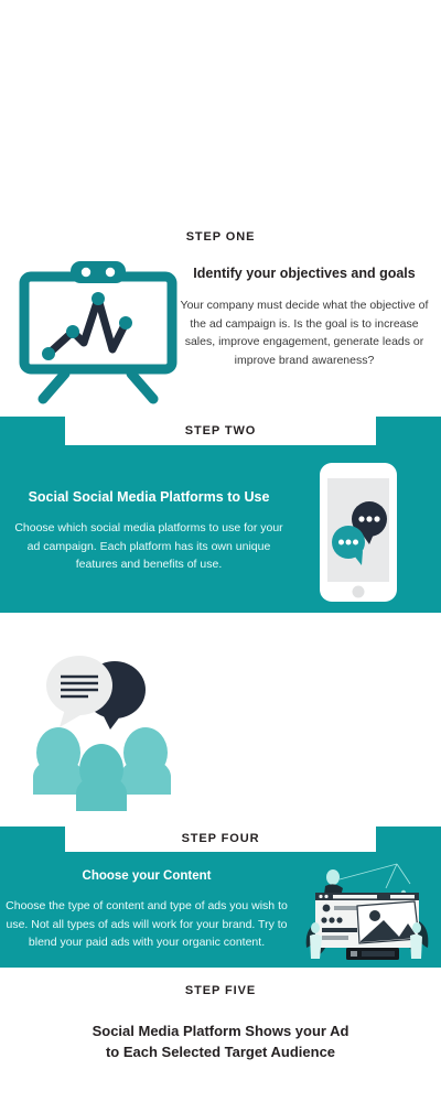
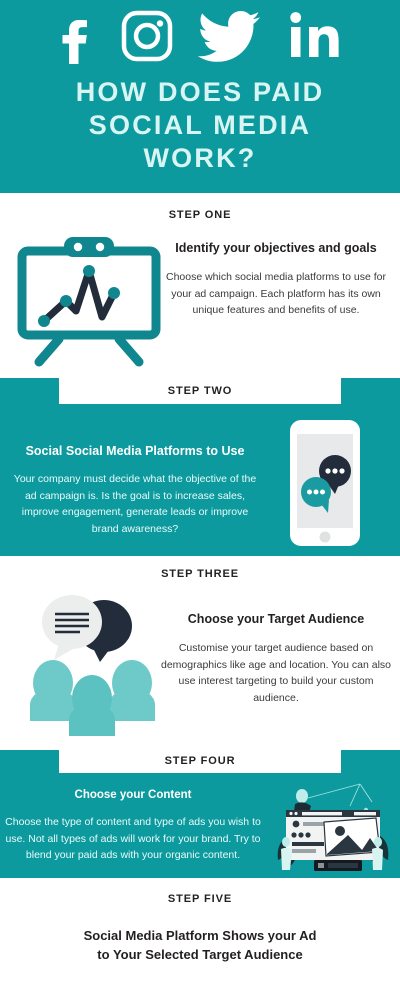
+ HOW DOES PAID
+ SOCIAL MEDIA
+ WORK?
  STEP ONE
  Identify your objectives and goals
- Your company must decide what the objective of the ad campaign is. Is the goal is to increase sales, improve engagement, generate leads or improve brand awareness?
+ Choose which social media platforms to use for your ad campaign. Each platform has its own unique features and benefits of use.
  STEP TWO
  Social Social Media Platforms to Use
- Choose which social media platforms to use for your ad campaign. Each platform has its own unique features and benefits of use.
+ Your company must decide what the objective of the ad campaign is. Is the goal is to increase sales, improve engagement, generate leads or improve brand awareness?
+ STEP THREE
+ Choose your Target Audience
+ Customise your target audience based on demographics like age and location. You can also use interest targeting to build your custom audience.
  STEP FOUR
  Choose your Content
  Choose the type of content and type of ads you wish to use. Not all types of ads will work for your brand. Try to blend your paid ads with your organic content.
  STEP FIVE
  Social Media Platform Shows your Ad
- to Each Selected Target Audience
+ to Your Selected Target Audience
